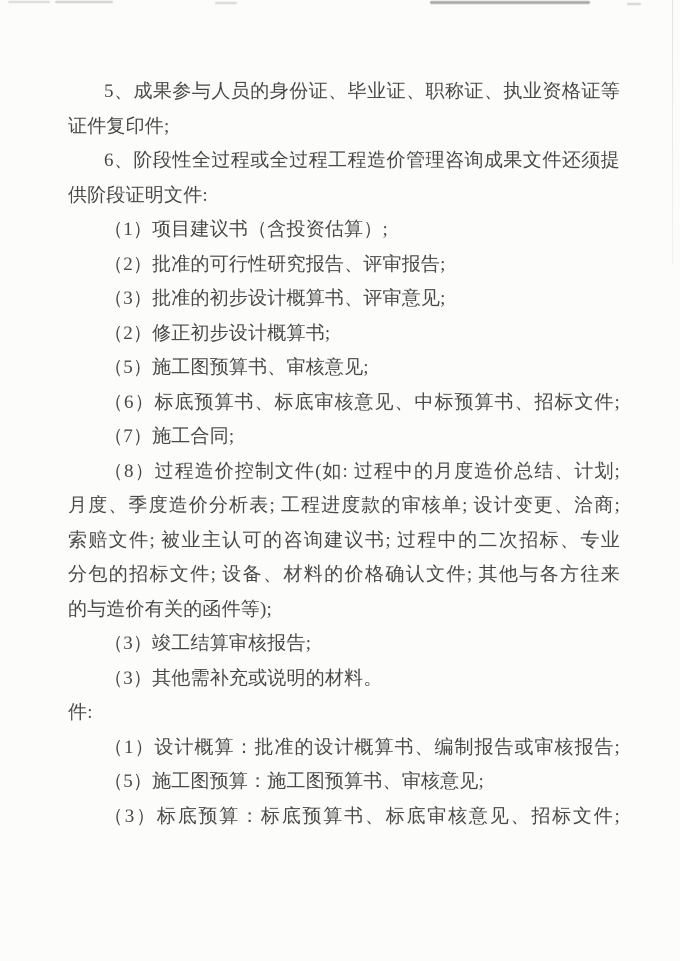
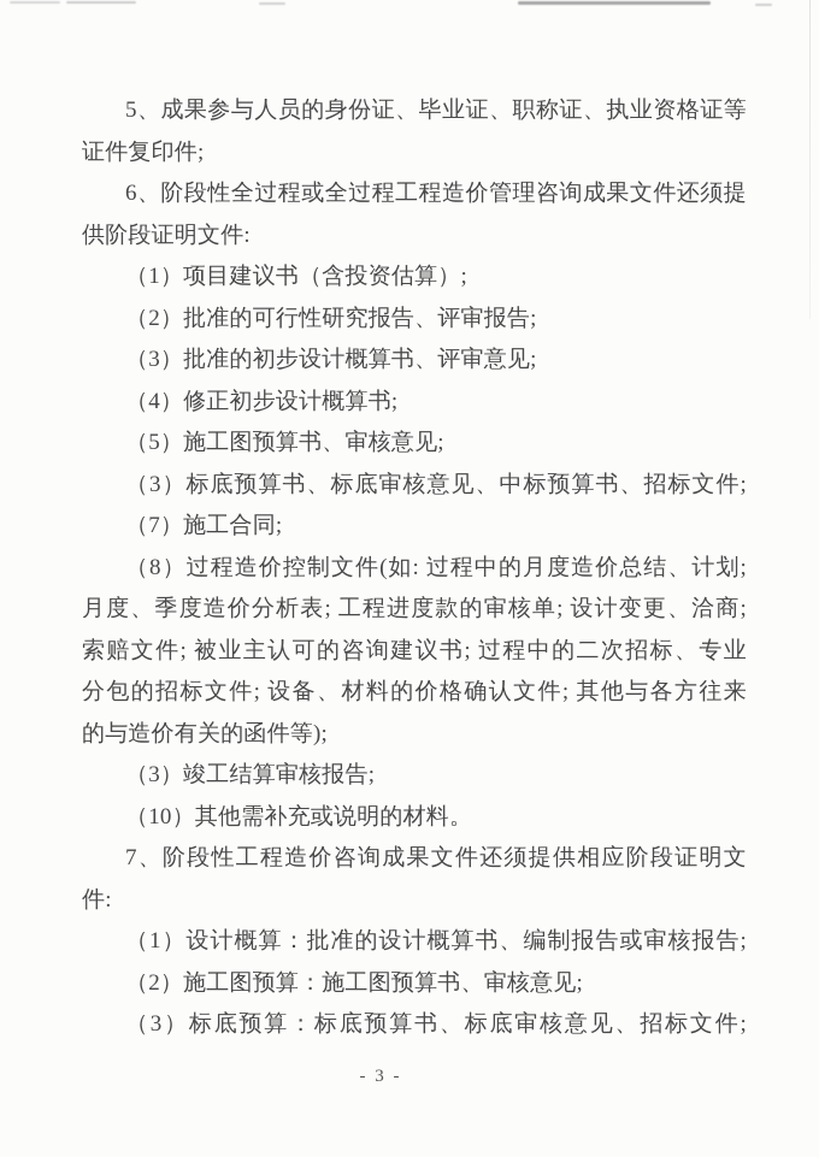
  5、成果参与人员的身份证、毕业证、职称证、执业资格证等
  证件复印件;
  6、阶段性全过程或全过程工程造价管理咨询成果文件还须提
  供阶段证明文件:
  （1）项目建议书（含投资估算）;
  （2）批准的可行性研究报告、评审报告;
  （3）批准的初步设计概算书、评审意见;
- （2）修正初步设计概算书;
+ （4）修正初步设计概算书;
  （5）施工图预算书、审核意见;
- （6）标底预算书、标底审核意见、中标预算书、招标文件;
+ （3）标底预算书、标底审核意见、中标预算书、招标文件;
  （7）施工合同;
  （8）过程造价控制文件(如: 过程中的月度造价总结、计划;
  月度、季度造价分析表; 工程进度款的审核单; 设计变更、洽商;
  索赔文件; 被业主认可的咨询建议书; 过程中的二次招标、专业
  分包的招标文件; 设备、材料的价格确认文件; 其他与各方往来
  的与造价有关的函件等);
  （3）竣工结算审核报告;
- （3）其他需补充或说明的材料。
+ （10）其他需补充或说明的材料。
+ 7、阶段性工程造价咨询成果文件还须提供相应阶段证明文
  件:
  （1）设计概算：批准的设计概算书、编制报告或审核报告;
- （5）施工图预算：施工图预算书、审核意见;
+ （2）施工图预算：施工图预算书、审核意见;
  （3）标底预算：标底预算书、标底审核意见、招标文件;
+ - 3 -
